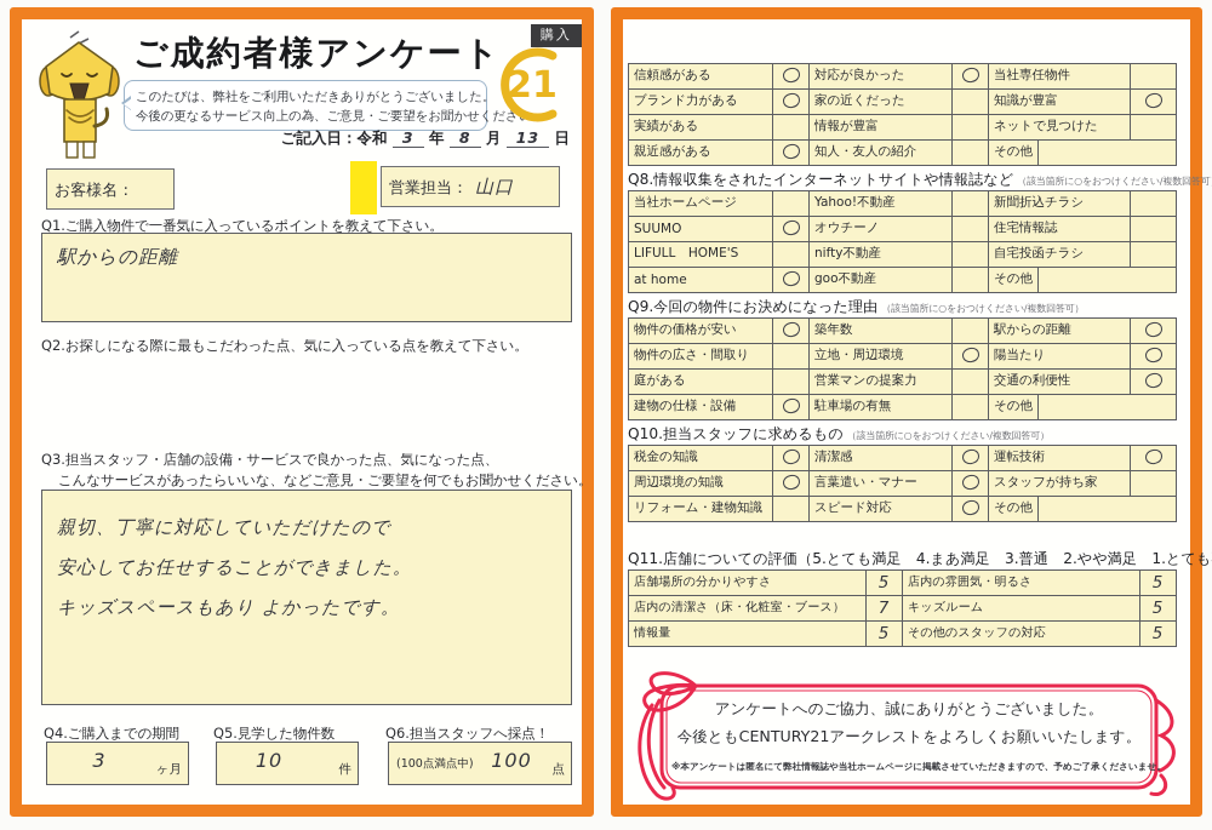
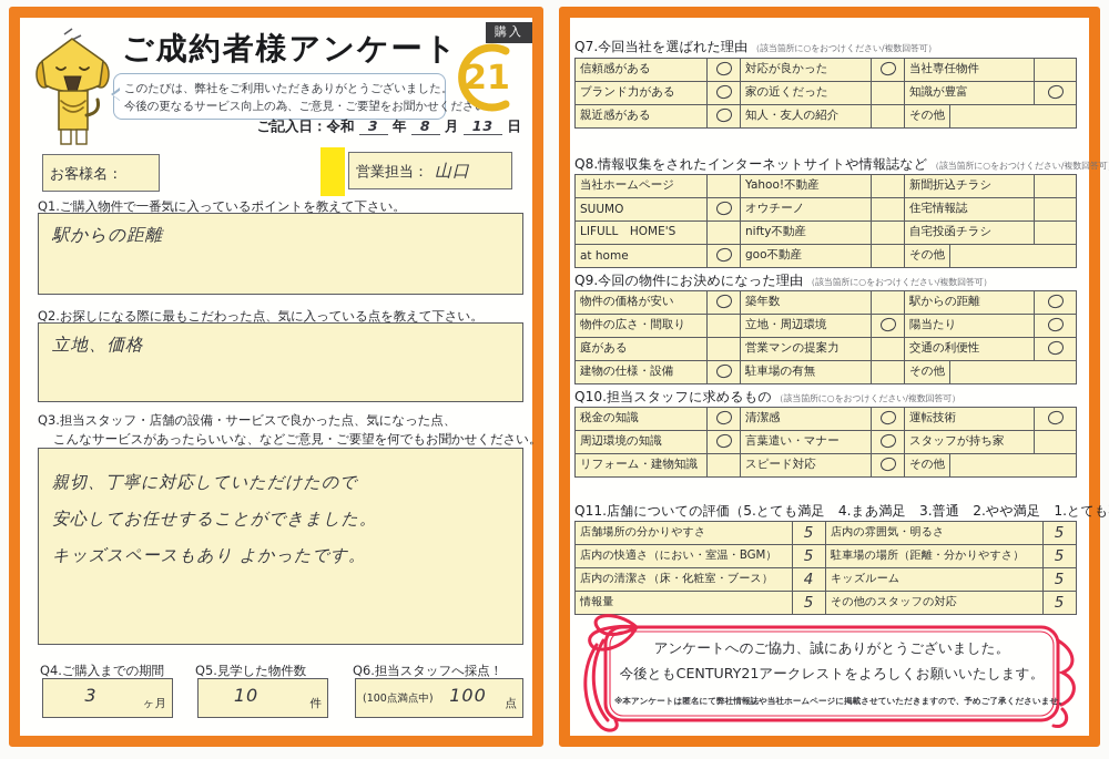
  購入
  ご成約者様アンケート
  このたびは、弊社をご利用いただきありがとうございました
  今後の更なるサービス向上の為、ご意見・ご要望をお聞かせ
  21
  ご記入日：令和 3 年 8 月 13 日
  お客様名：
  営業担当： 山口
  Q1.ご購入物件で一番気に入っているポイントを教えて下さい。
  駅からの距離
  Q2.お探しになる際に最もこだわった点、気に入っている点を教えて下さい。
+ 立地、価格
  Q3.担当スタッフ・店舗の設備・サービスで良かった点、気になった点、
  こんなサービスがあったらいいな、などご意見・ご要望を何でもお聞かせください。
  親切、丁寧に対応していただけたので
  安心してお任せすることができました。
  キッズスペースもあり よかったです。
  Q4.ご購入までの期間
  3
  ヶ月
  Q5.見学した物件数
  10
  件
  Q6.担当スタッフへ採点！
  (100点満点中)
  100
  点
+ Q7.今回当社を選ばれた理由 （該当箇所に○をおつけください/複数回答可）
  信頼感がある		対応が良かった		当社専任物件
  ブランド力がある		家の近くだった		知識が豊富
- 実績がある		情報が豊富		ネットで見つけた
  親近感がある		知人・友人の紹介		その他
  Q8.情報収集をされたインターネットサイトや情報誌など （該当箇所に○をおつけください/複数回答可
  当社ホームページ		Yahoo!不動産		新聞折込チラシ
  SUUMO		オウチーノ		住宅情報誌
  LIFULL HOME'S		nifty不動産		自宅投函チラシ
  at home		goo不動産		その他
  Q9.今回の物件にお決めになった理由 （該当箇所に○をおつけください/複数回答可）
  物件の価格が安い		築年数		駅からの距離
  物件の広さ・間取り		立地・周辺環境		陽当たり
  庭がある		営業マンの提案力		交通の利便性
  建物の仕様・設備		駐車場の有無		その他
  Q10.担当スタッフに求めるもの （該当箇所に○をおつけください/複数回答可）
  税金の知識		清潔感		運転技術
  周辺環境の知識		言葉遣い・マナー		スタッフが持ち家
  リフォーム・建物知識		スピード対応		その他
  Q11.店舗についての評価（5.とても満足 4.まあ満足 3.普通 2.やや満足 1.とても
  店舗場所の分かりやすさ	5	店内の雰囲気・明るさ	5
+ 店内の快適さ（におい・室温・BGM）	5	駐車場の場所（距離・分かりやすさ）	5
- 店内の清潔さ（床・化粧室・ブース）	7	キッズルーム	5
+ 店内の清潔さ（床・化粧室・ブース）	4	キッズルーム	5
  情報量	5	その他のスタッフの対応	5
  アンケートへのご協力、誠にありがとうございました。
  今後ともCENTURY21アークレストをよろしくお願いいたします。
  ※本アンケートは匿名にて弊社情報誌や当社ホームページに掲載させていただきますので、予めご了承くださいませ。
